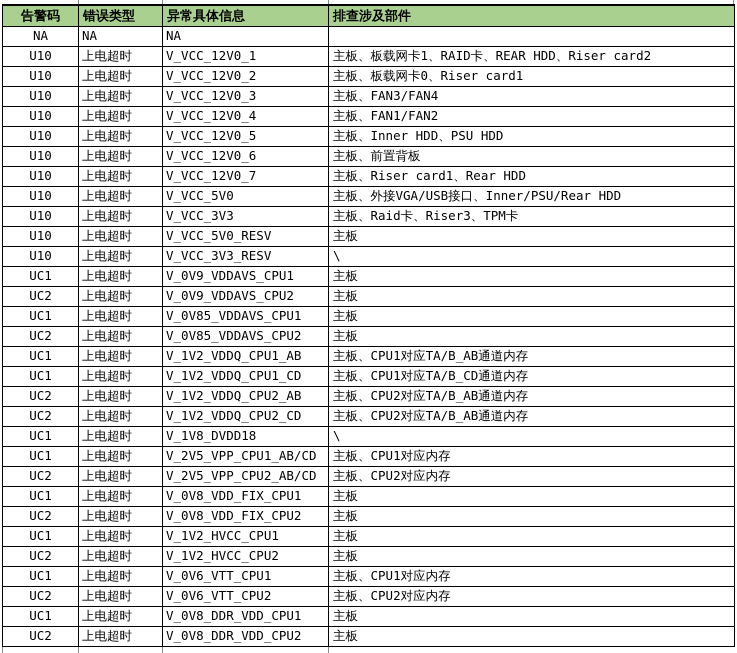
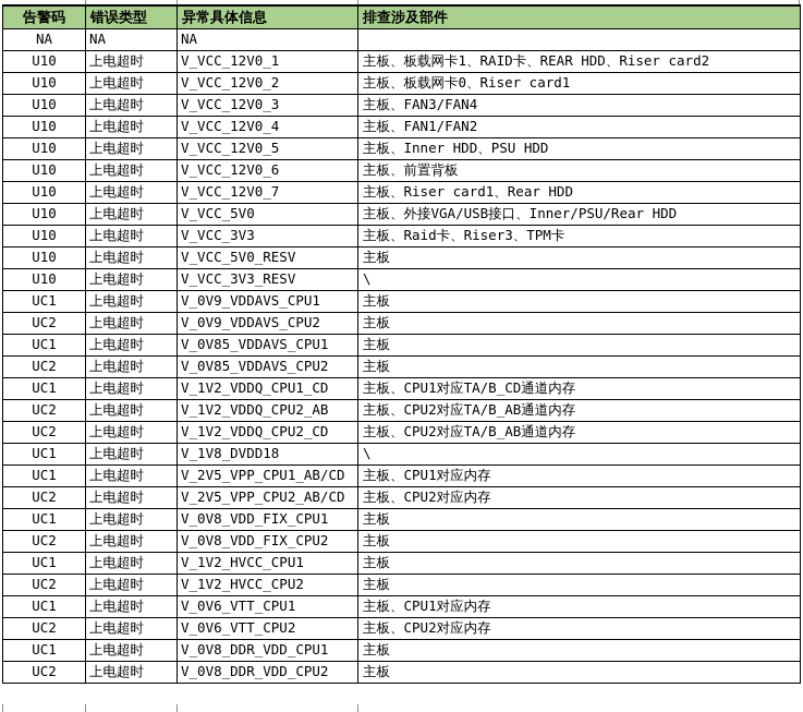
  告警码	错误类型	异常具体信息	排查涉及部件
  NA	NA	NA
  U10	上电超时	V_VCC_12V0_1	主板、板载网卡1、RAID卡、REAR HDD、Riser card2
  U10	上电超时	V_VCC_12V0_2	主板、板载网卡0、Riser card1
  U10	上电超时	V_VCC_12V0_3	主板、FAN3/FAN4
  U10	上电超时	V_VCC_12V0_4	主板、FAN1/FAN2
  U10	上电超时	V_VCC_12V0_5	主板、Inner HDD、PSU HDD
  U10	上电超时	V_VCC_12V0_6	主板、前置背板
  U10	上电超时	V_VCC_12V0_7	主板、Riser card1、Rear HDD
  U10	上电超时	V_VCC_5V0	主板、外接VGA/USB接口、Inner/PSU/Rear HDD
  U10	上电超时	V_VCC_3V3	主板、Raid卡、Riser3、TPM卡
  U10	上电超时	V_VCC_5V0_RESV	主板
  U10	上电超时	V_VCC_3V3_RESV	\
  UC1	上电超时	V_0V9_VDDAVS_CPU1	主板
  UC2	上电超时	V_0V9_VDDAVS_CPU2	主板
  UC1	上电超时	V_0V85_VDDAVS_CPU1	主板
  UC2	上电超时	V_0V85_VDDAVS_CPU2	主板
- UC1	上电超时	V_1V2_VDDQ_CPU1_AB	主板、CPU1对应TA/B_AB通道内存
  UC1	上电超时	V_1V2_VDDQ_CPU1_CD	主板、CPU1对应TA/B_CD通道内存
  UC2	上电超时	V_1V2_VDDQ_CPU2_AB	主板、CPU2对应TA/B_AB通道内存
  UC2	上电超时	V_1V2_VDDQ_CPU2_CD	主板、CPU2对应TA/B_AB通道内存
  UC1	上电超时	V_1V8_DVDD18	\
  UC1	上电超时	V_2V5_VPP_CPU1_AB/CD	主板、CPU1对应内存
  UC2	上电超时	V_2V5_VPP_CPU2_AB/CD	主板、CPU2对应内存
  UC1	上电超时	V_0V8_VDD_FIX_CPU1	主板
  UC2	上电超时	V_0V8_VDD_FIX_CPU2	主板
  UC1	上电超时	V_1V2_HVCC_CPU1	主板
  UC2	上电超时	V_1V2_HVCC_CPU2	主板
  UC1	上电超时	V_0V6_VTT_CPU1	主板、CPU1对应内存
  UC2	上电超时	V_0V6_VTT_CPU2	主板、CPU2对应内存
  UC1	上电超时	V_0V8_DDR_VDD_CPU1	主板
  UC2	上电超时	V_0V8_DDR_VDD_CPU2	主板
